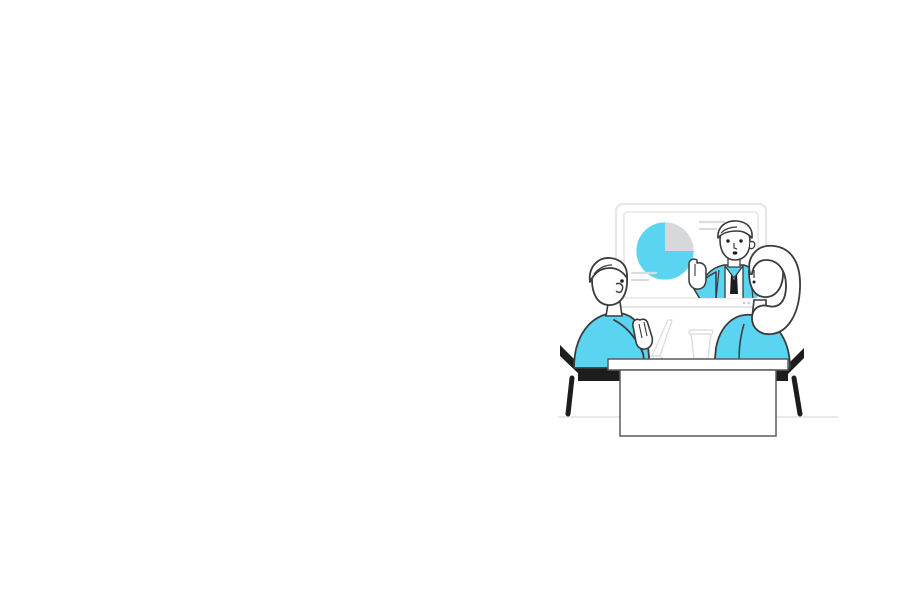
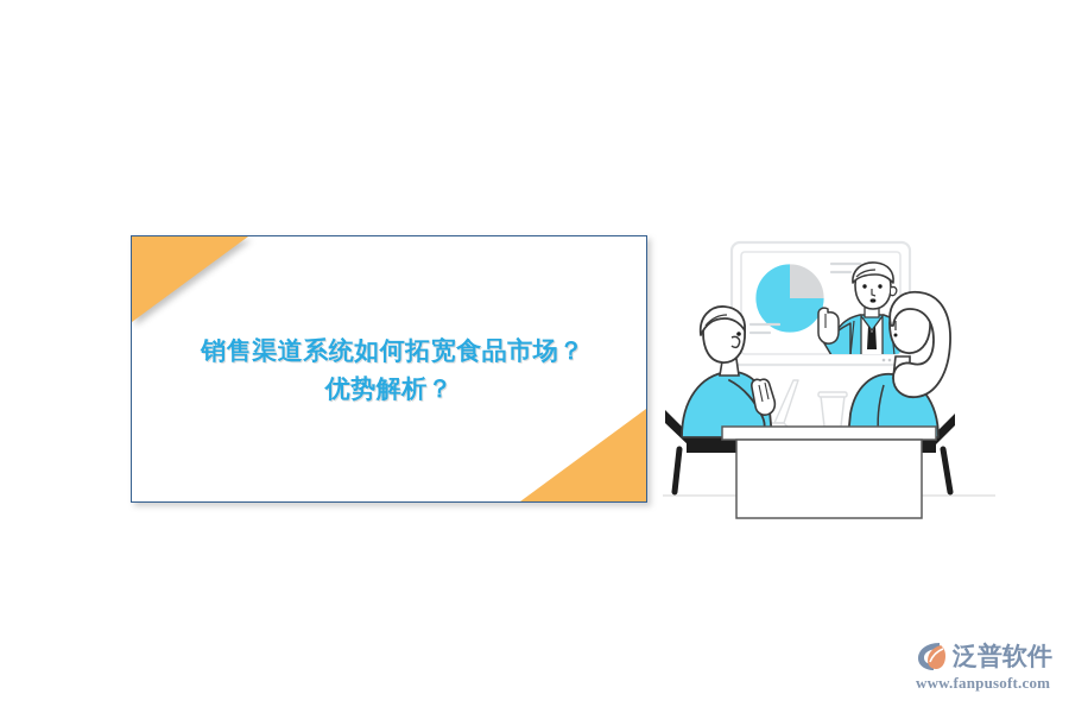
+ 销售渠道系统如何拓宽食品市场？
+ 优势解析？
+ 泛普软件
+ www.fanpusoft.com
